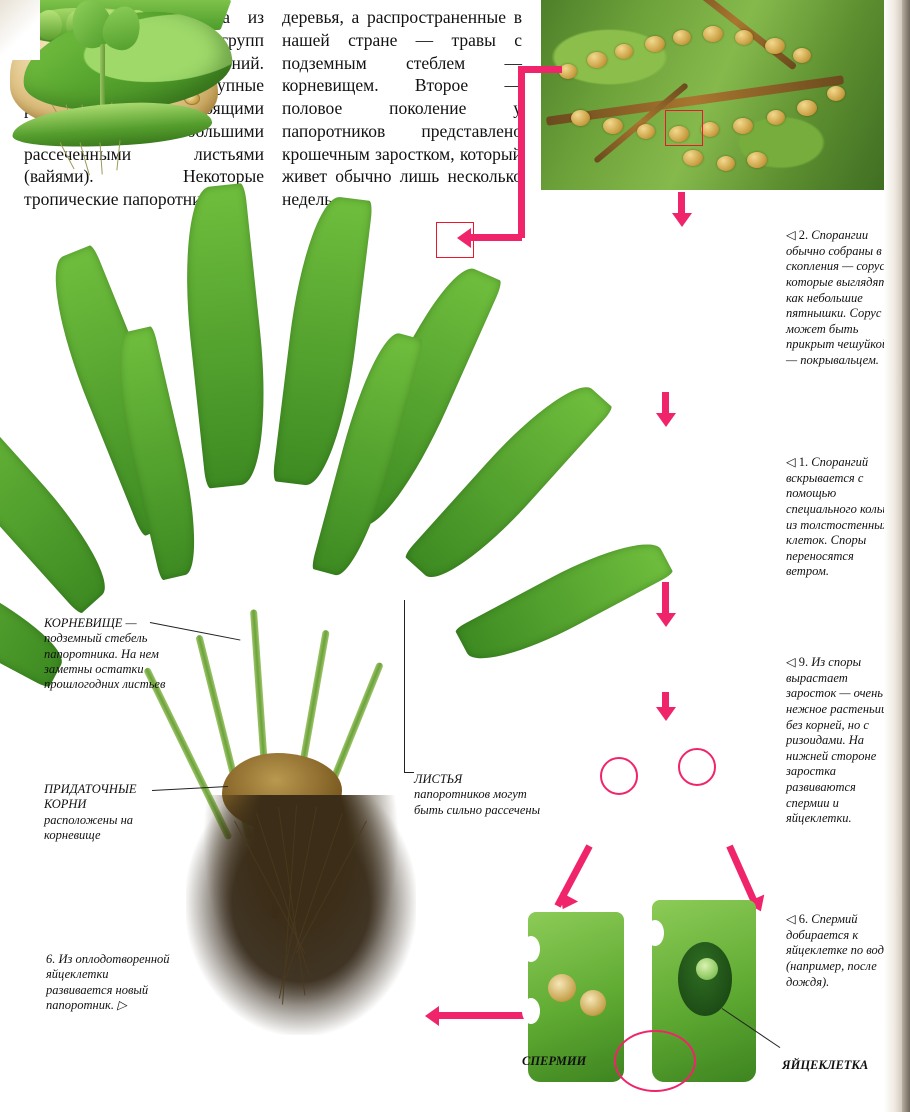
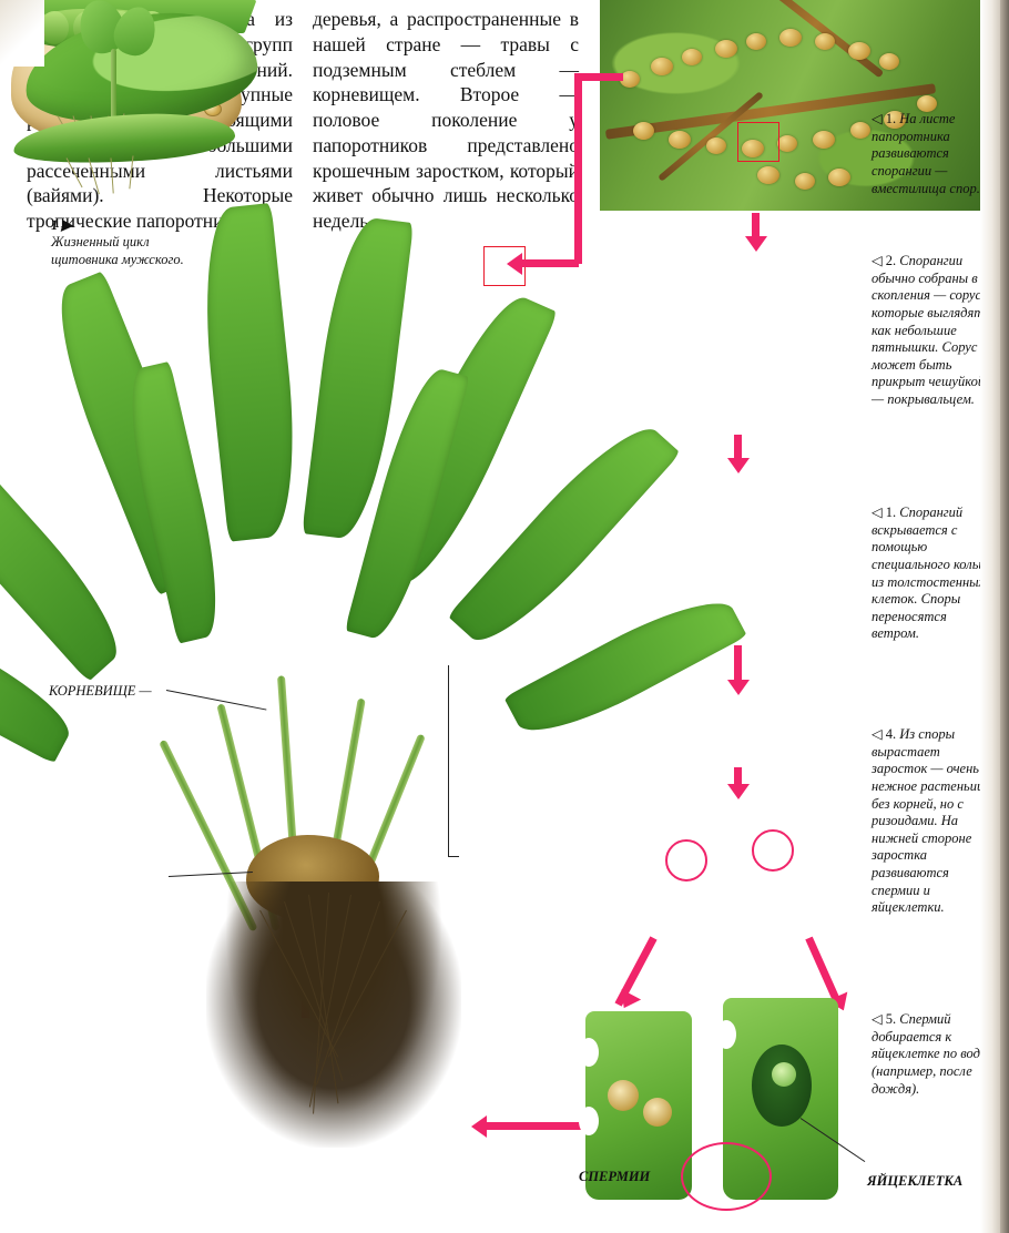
  деревья, а распространенные в нашей стране — травы с подземным стеблем — корневищем. Второе — половое поколение папоротников представлен крошечным заростком, которы живет обычно лишь нескольк недель
+ ◁ 1. На листе папоротника развиваются спорангии — вместилища спор.
  ◁ 2. Спорангии обычно собраны в скопления — сорус которые выглядят как небольшие пятнышки. Сорус может быть прикрыт чешуйко — покрывальцем.
  ◁ 1. Спорангий вскрывается с помощью специального коль из толстостенны клеток. Споры переносятся ветром.
- ◁ 9. Из споры вырастает заросток — очень нежное растеньи без корней, но с ризоидами. На нижней стороне заростка развиваются спермии и яйцеклетки.
+ ◁ 4. Из споры вырастает заросток — очень нежное растеньи без корней, но с ризоидами. На нижней стороне заростка развиваются спермии и яйцеклетки.
- ◁ 6. Спермий добирается к яйцеклетке по вод (например, после дождя).
+ ◁ 5. Спермий добирается к яйцеклетке по вод (например, после дождя).
+ 1 ▶
+ Жизненный цикл щитовника мужского.
  КОРНЕВИЩЕ —
- подземный стебель папоротника. На нем заметны остатки прошлогодних листьев
- ПРИДАТОЧНЫЕ КОРНИ
- расположены на корневище
- ЛИСТЬЯ
- папоротников могут быть сильно рассечены
  СПЕРМИИ
  ЯЙЦЕКЛЕТКА
- 6. Из оплодотворенной яйцеклетки развивается новый папоротник. ▷
